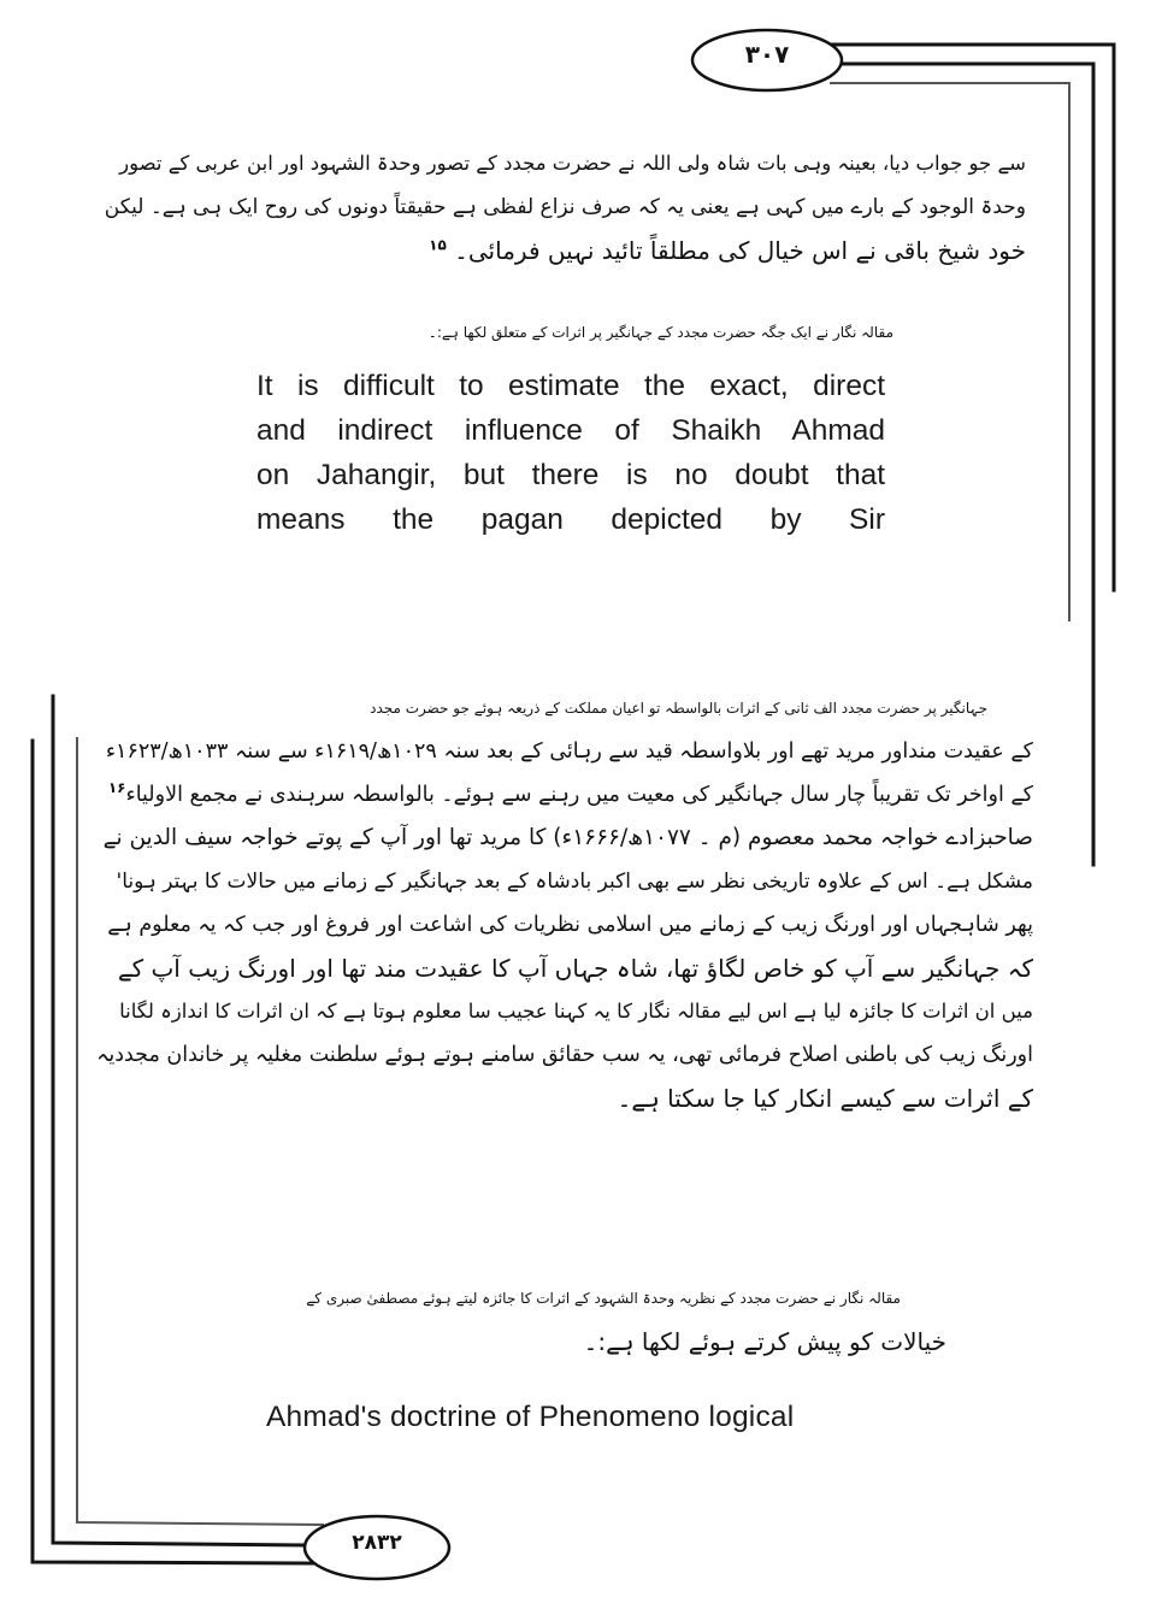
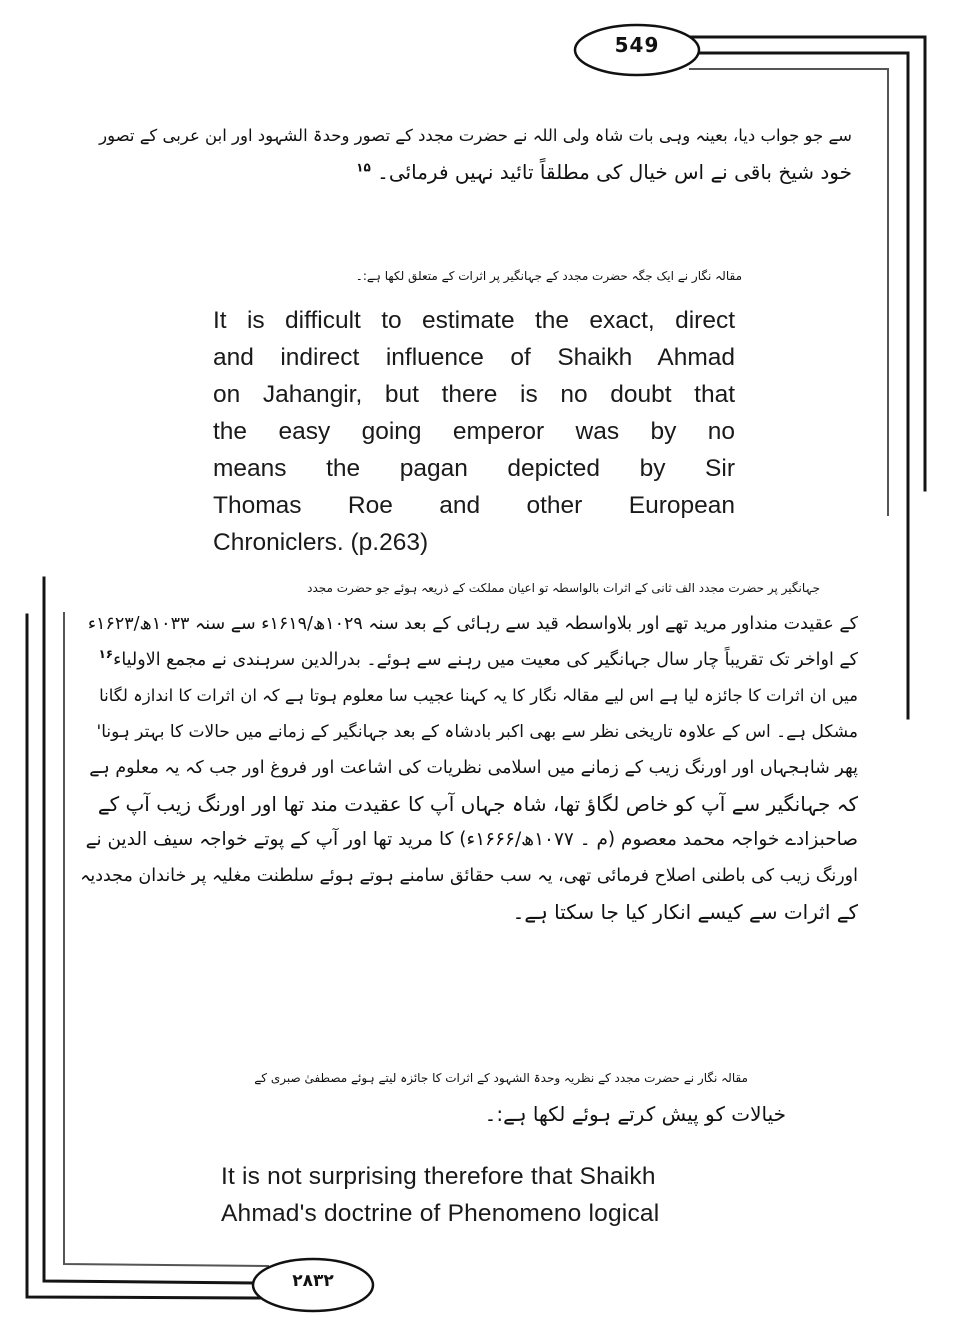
- ۳۰۷
+ 549
  ۲۸۳۲
  سے جو جواب دیا، بعینہ وہی بات شاہ ولی اللہ نے حضرت مجدد کے تصور وحدۃ الشہود اور ابن عربی کے تصور
- وحدۃ الوجود کے بارے میں کہی ہے یعنی یہ کہ صرف نزاع لفظی ہے حقیقتاً دونوں کی روح ایک ہی ہے۔ لیکن
  خود شیخ باقی نے اس خیال کی مطلقاً تائید نہیں فرمائی۔ ۱۵
  مقالہ نگار نے ایک جگہ حضرت مجدد کے جہانگیر پر اثرات کے متعلق لکھا ہے:۔
  It is difficult to estimate the exact, direct
  and indirect influence of Shaikh Ahmad
  on Jahangir, but there is no doubt that
+ the easy going emperor was by no
  means the pagan depicted by Sir
+ Thomas Roe and other European
+ Chroniclers. (p.263)
  جہانگیر پر حضرت مجدد الف ثانی کے اثرات بالواسطہ تو اعیان مملکت کے ذریعہ ہوئے جو حضرت مجدد
  کے عقیدت منداور مرید تھے اور بلاواسطہ قید سے رہائی کے بعد سنہ ۱۰۲۹ھ/۱۶۱۹ء سے سنہ ۱۰۳۳ھ/۱۶۲۳ء
- کے اواخر تک تقریباً چار سال جہانگیر کی معیت میں رہنے سے ہوئے۔ بالواسطہ سرہندی نے مجمع الاولیاء۱۶
+ کے اواخر تک تقریباً چار سال جہانگیر کی معیت میں رہنے سے ہوئے۔ بدرالدین سرہندی نے مجمع الاولیاء۱۶
- صاحبزادے خواجہ محمد معصوم (م ۔ ۱۰۷۷ھ/۱۶۶۶ء) کا مرید تھا اور آپ کے پوتے خواجہ سیف الدین نے
+ میں ان اثرات کا جائزہ لیا ہے اس لیے مقالہ نگار کا یہ کہنا عجیب سا معلوم ہوتا ہے کہ ان اثرات کا اندازہ لگانا
  مشکل ہے۔ اس کے علاوہ تاریخی نظر سے بھی اکبر بادشاہ کے بعد جہانگیر کے زمانے میں حالات کا بہتر ہونا'
  پھر شاہجہاں اور اورنگ زیب کے زمانے میں اسلامی نظریات کی اشاعت اور فروغ اور جب کہ یہ معلوم ہے
  کہ جہانگیر سے آپ کو خاص لگاؤ تھا، شاہ جہاں آپ کا عقیدت مند تھا اور اورنگ زیب آپ کے
- میں ان اثرات کا جائزہ لیا ہے اس لیے مقالہ نگار کا یہ کہنا عجیب سا معلوم ہوتا ہے کہ ان اثرات کا اندازہ لگانا
+ صاحبزادے خواجہ محمد معصوم (م ۔ ۱۰۷۷ھ/۱۶۶۶ء) کا مرید تھا اور آپ کے پوتے خواجہ سیف الدین نے
  اورنگ زیب کی باطنی اصلاح فرمائی تھی، یہ سب حقائق سامنے ہوتے ہوئے سلطنت مغلیہ پر خاندان مجددیہ
  کے اثرات سے کیسے انکار کیا جا سکتا ہے۔
  مقالہ نگار نے حضرت مجدد کے نظریہ وحدۃ الشہود کے اثرات کا جائزہ لیتے ہوئے مصطفیٰ صبری کے
  خیالات کو پیش کرتے ہوئے لکھا ہے:۔
+ It is not surprising therefore that Shaikh
  Ahmad's doctrine of Phenomeno logical
